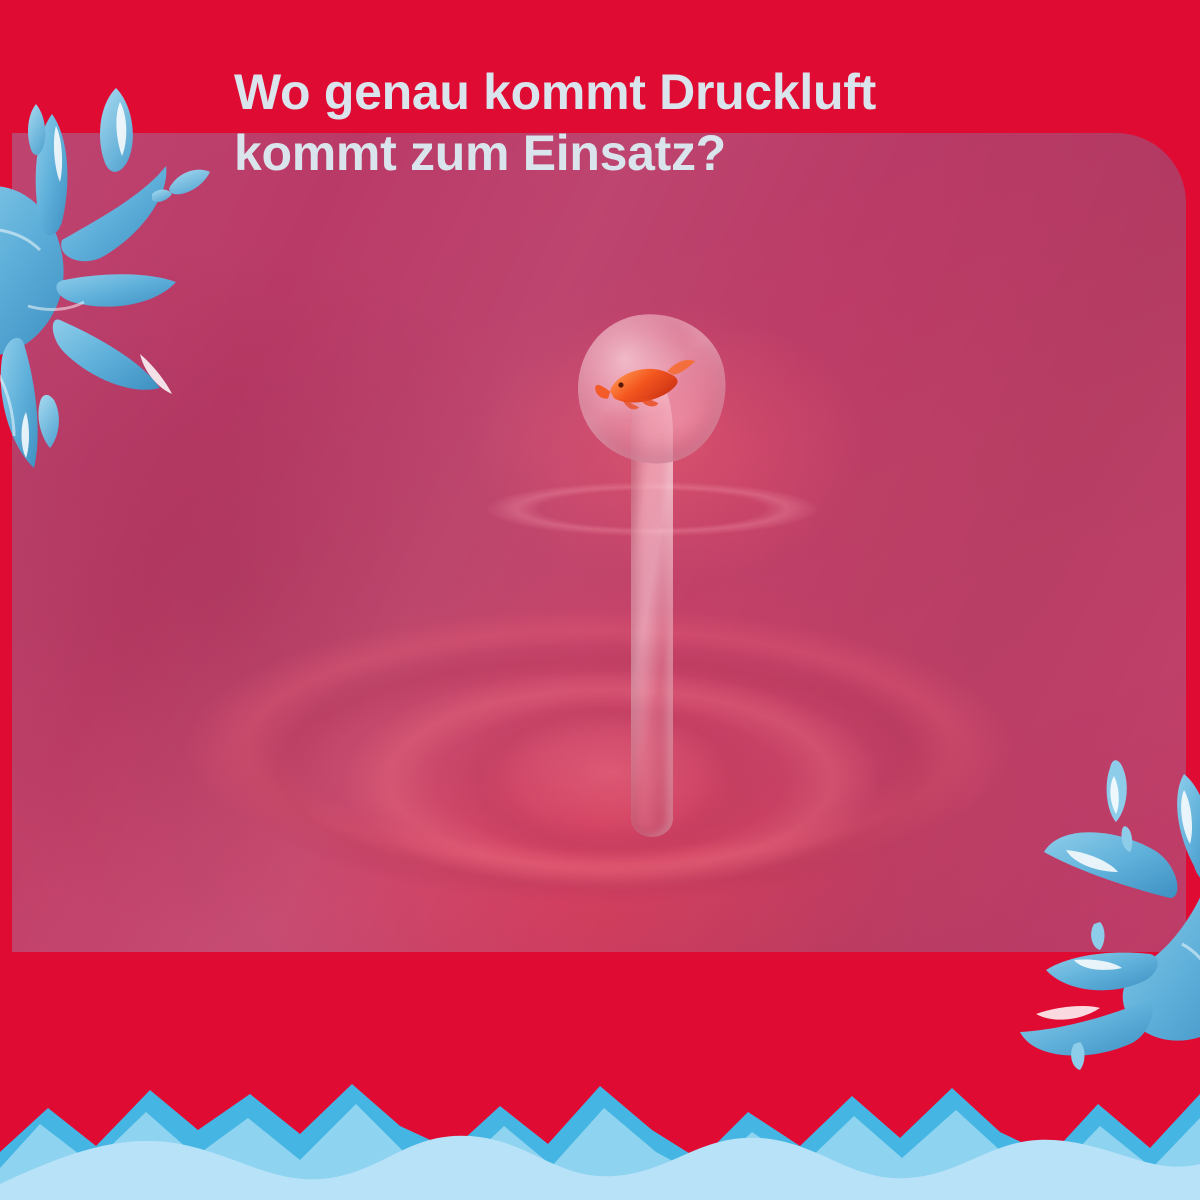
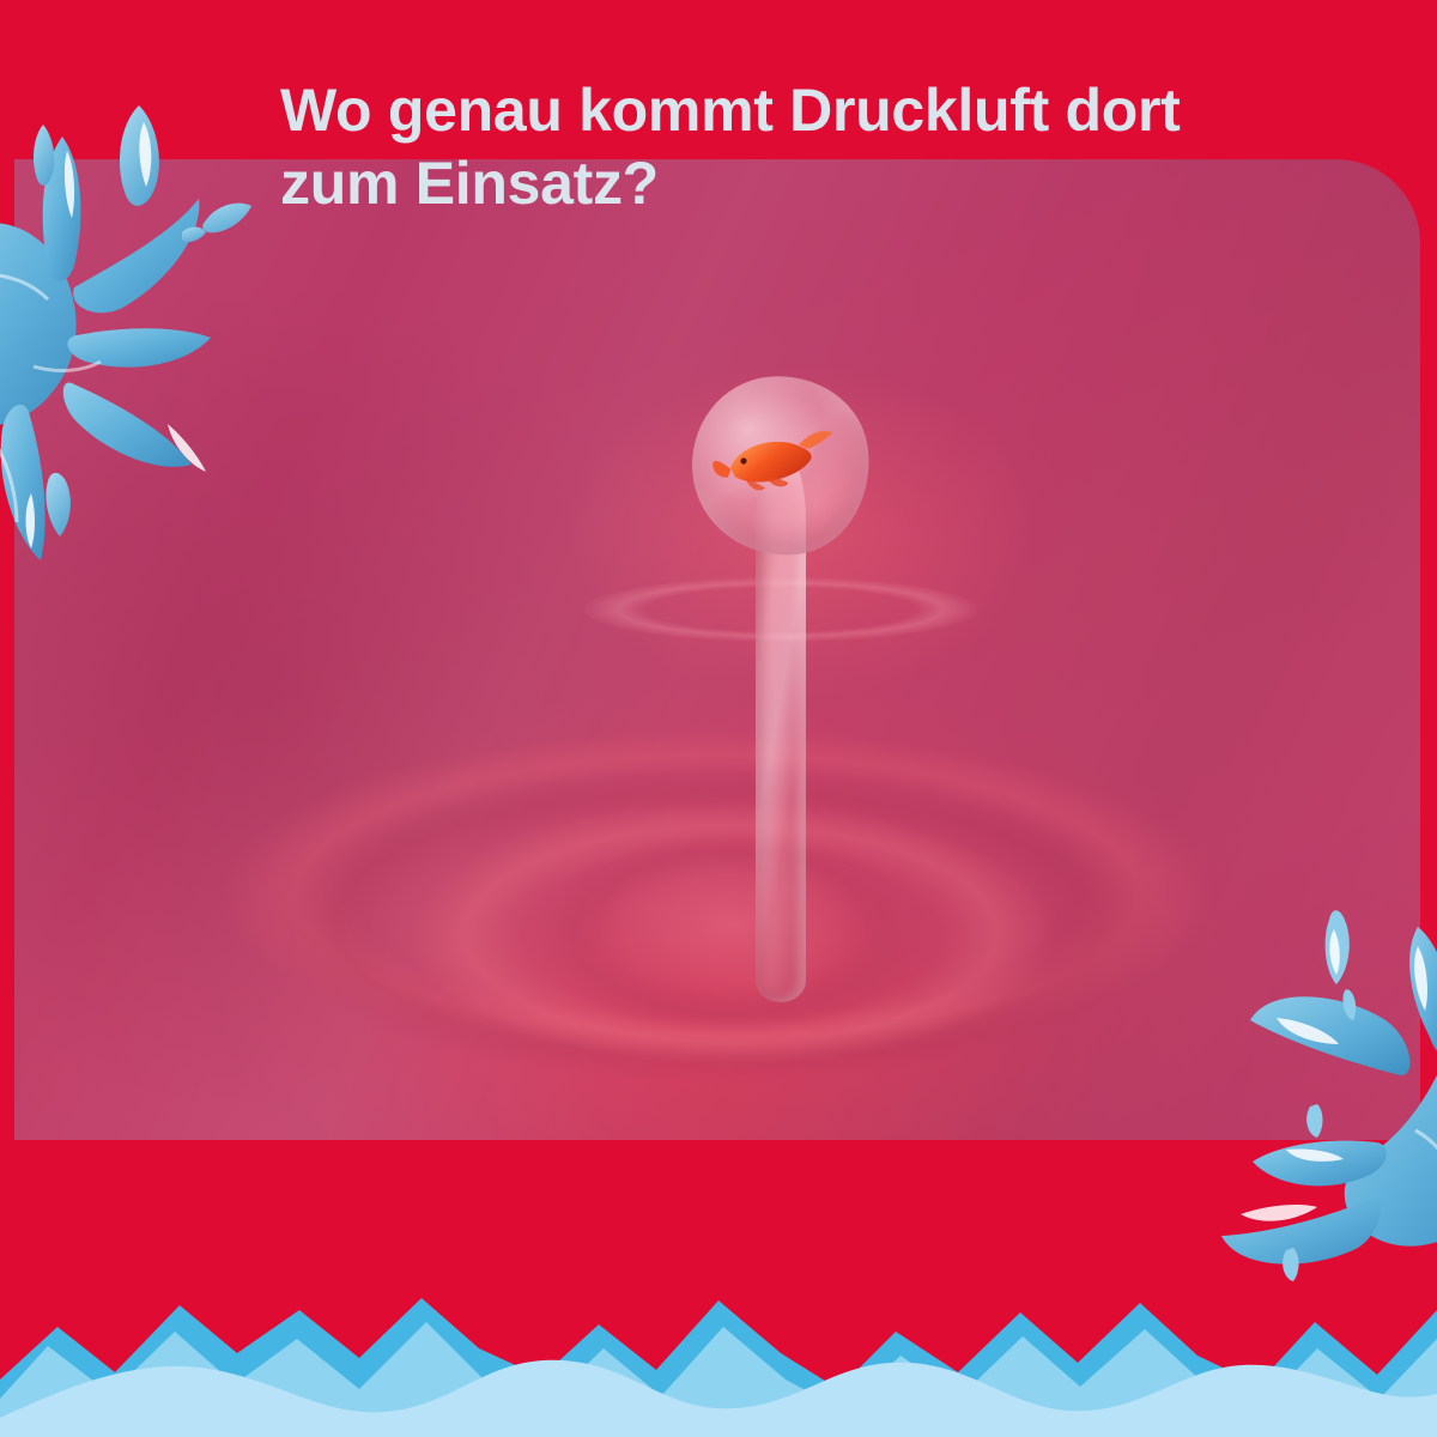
- Wo genau kommt Druckluft kommt zum Einsatz?
+ Wo genau kommt Druckluft dort zum Einsatz?
